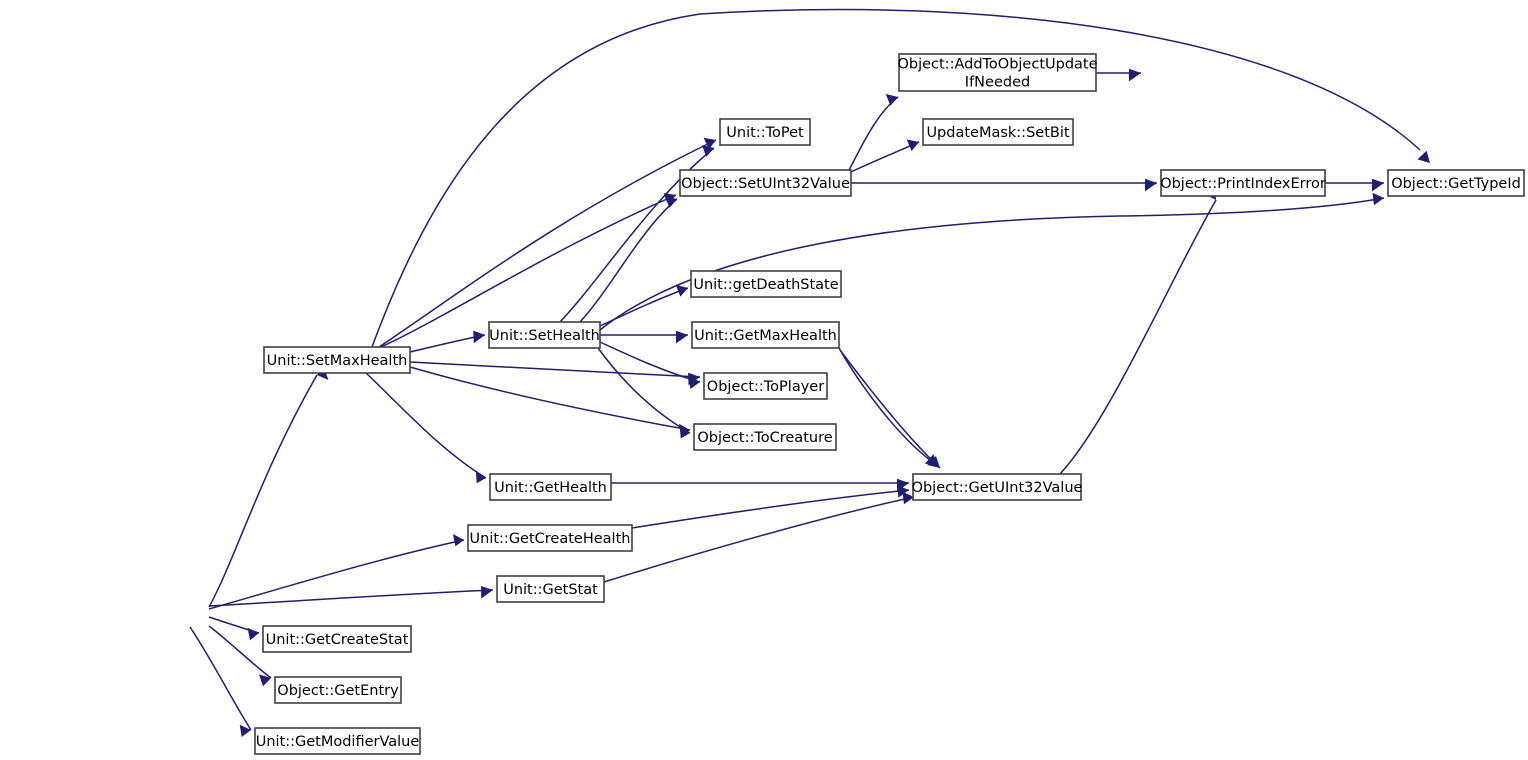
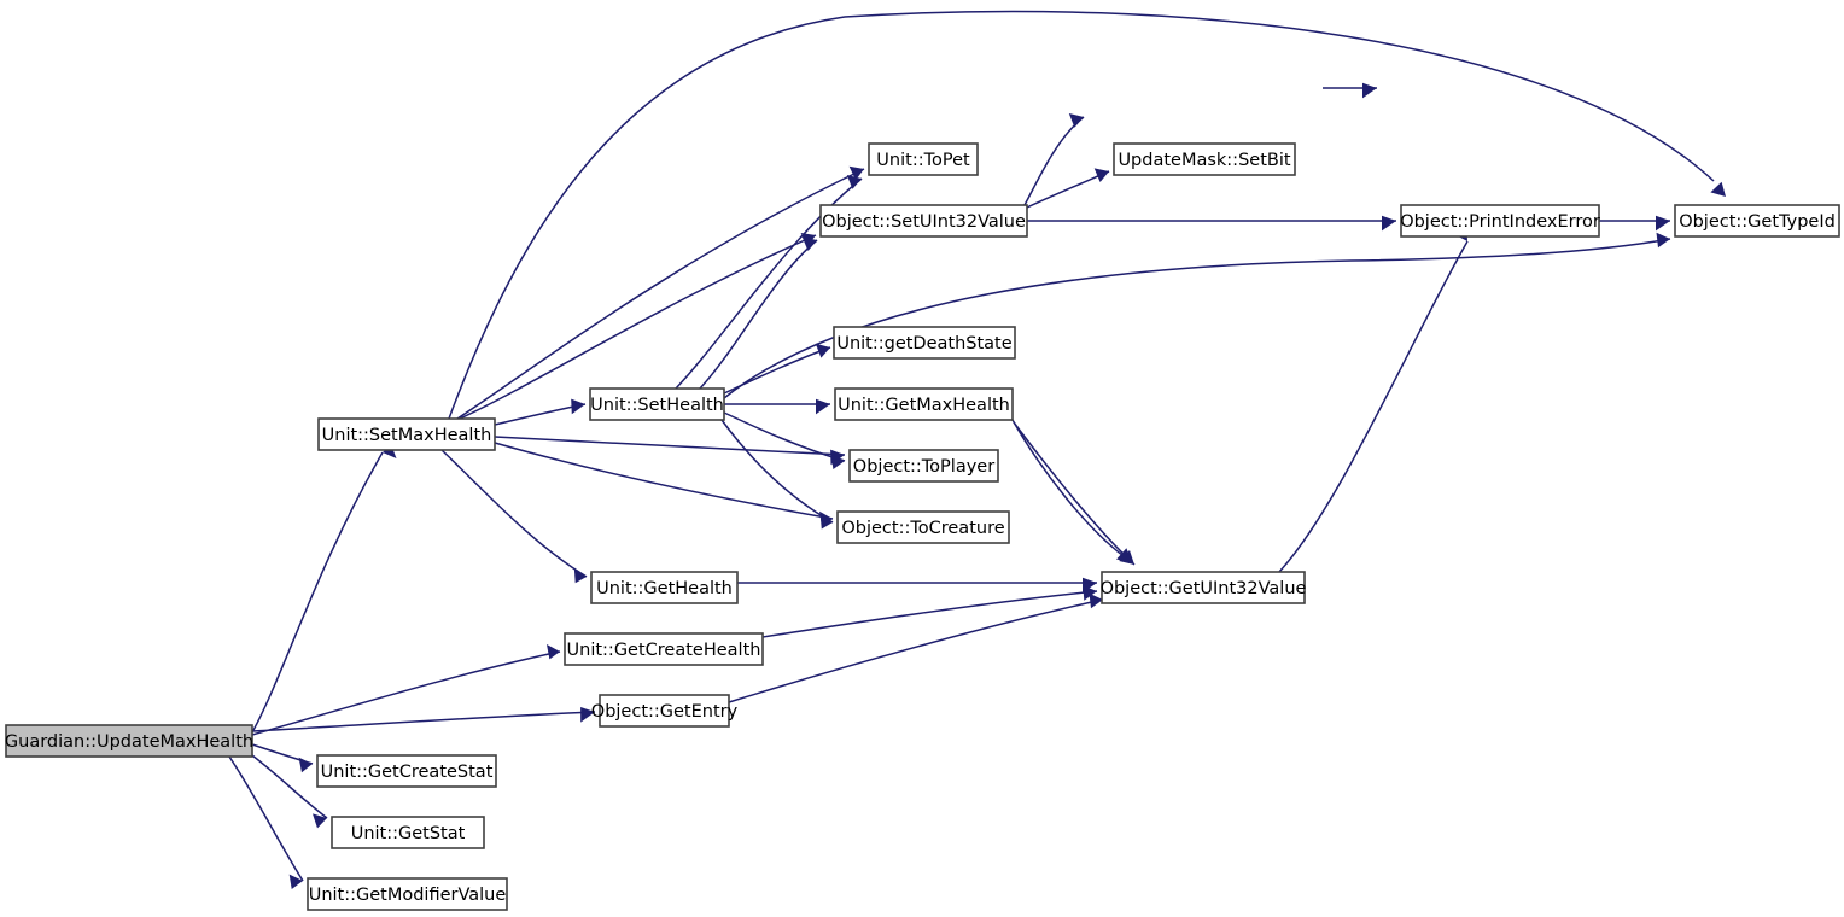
+ Guardian::UpdateMaxHealth
  Unit::SetMaxHealth
  Unit::SetHealth
  Unit::ToPet
  Object::SetUInt32Value
- Object::AddToObjectUpdate IfNeeded
  UpdateMask::SetBit
  Object::PrintIndexError
  Object::GetTypeId
  Unit::getDeathState
  Unit::GetMaxHealth
  Object::ToPlayer
  Object::ToCreature
  Object::GetUInt32Value
  Unit::GetHealth
  Unit::GetCreateHealth
- Unit::GetStat
+ Object::GetEntry
  Unit::GetCreateStat
- Object::GetEntry
+ Unit::GetStat
  Unit::GetModifierValue
